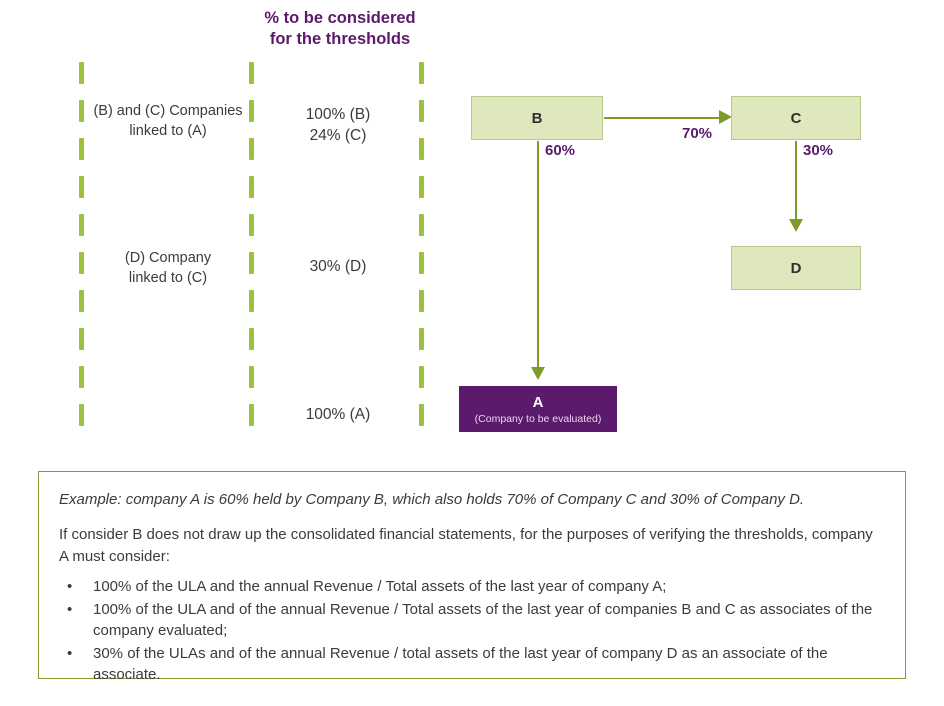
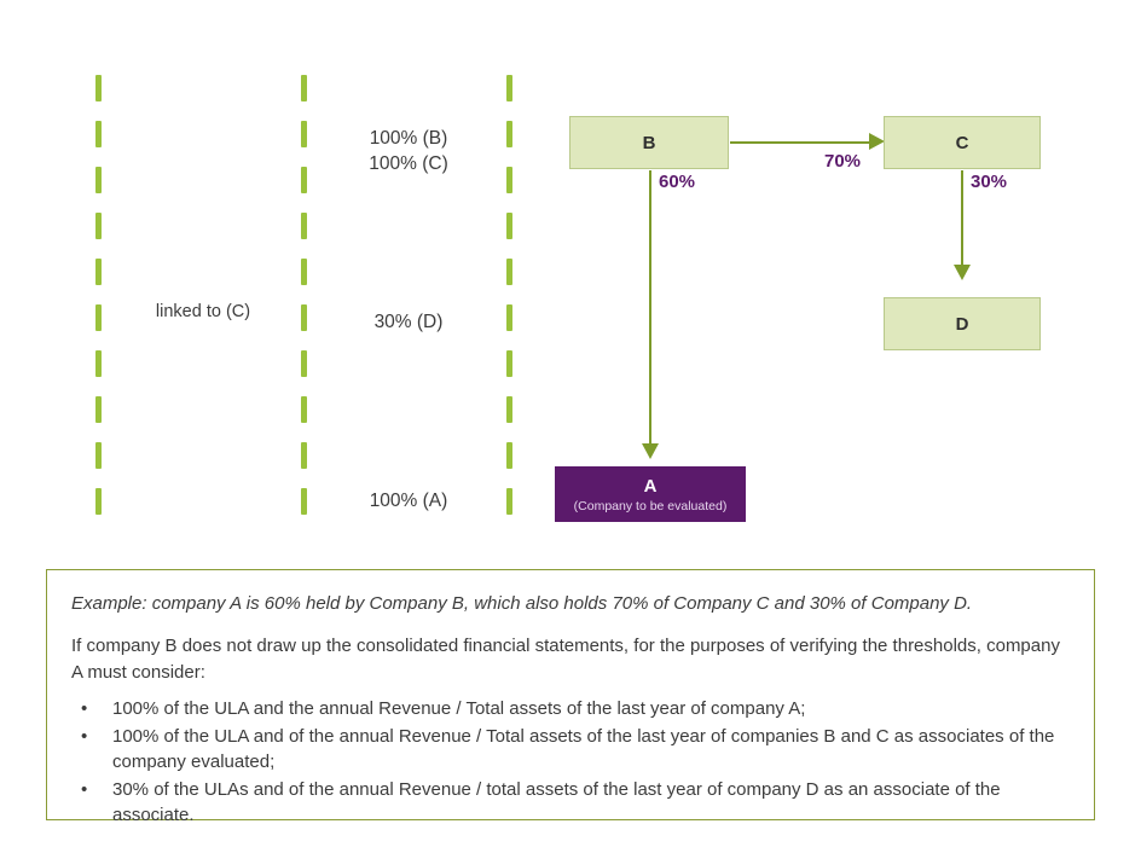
- % to be considered
- for the thresholds
- (B) and (C) Companies
- linked to (A)
- (D) Company
  linked to (C)
  100% (B)
- 24% (C)
+ 100% (C)
  30% (D)
  100% (A)
  70%
  30%
  60%
  B
  C
  D
  A
  (Company to be evaluated)
  Example: company A is 60% held by Company B, which also holds 70% of Company C and 30% of Company D.
- If consider B does not draw up the consolidated financial statements, for the purposes of verifying the thresholds, company A must consider:
+ If company B does not draw up the consolidated financial statements, for the purposes of verifying the thresholds, company A must consider:
  •
  100% of the ULA and the annual Revenue / Total assets of the last year of company A;
  •
  100% of the ULA and of the annual Revenue / Total assets of the last year of companies B and C as associates of the company evaluated;
  •
  30% of the ULAs and of the annual Revenue / total assets of the last year of company D as an associate of the associate.
